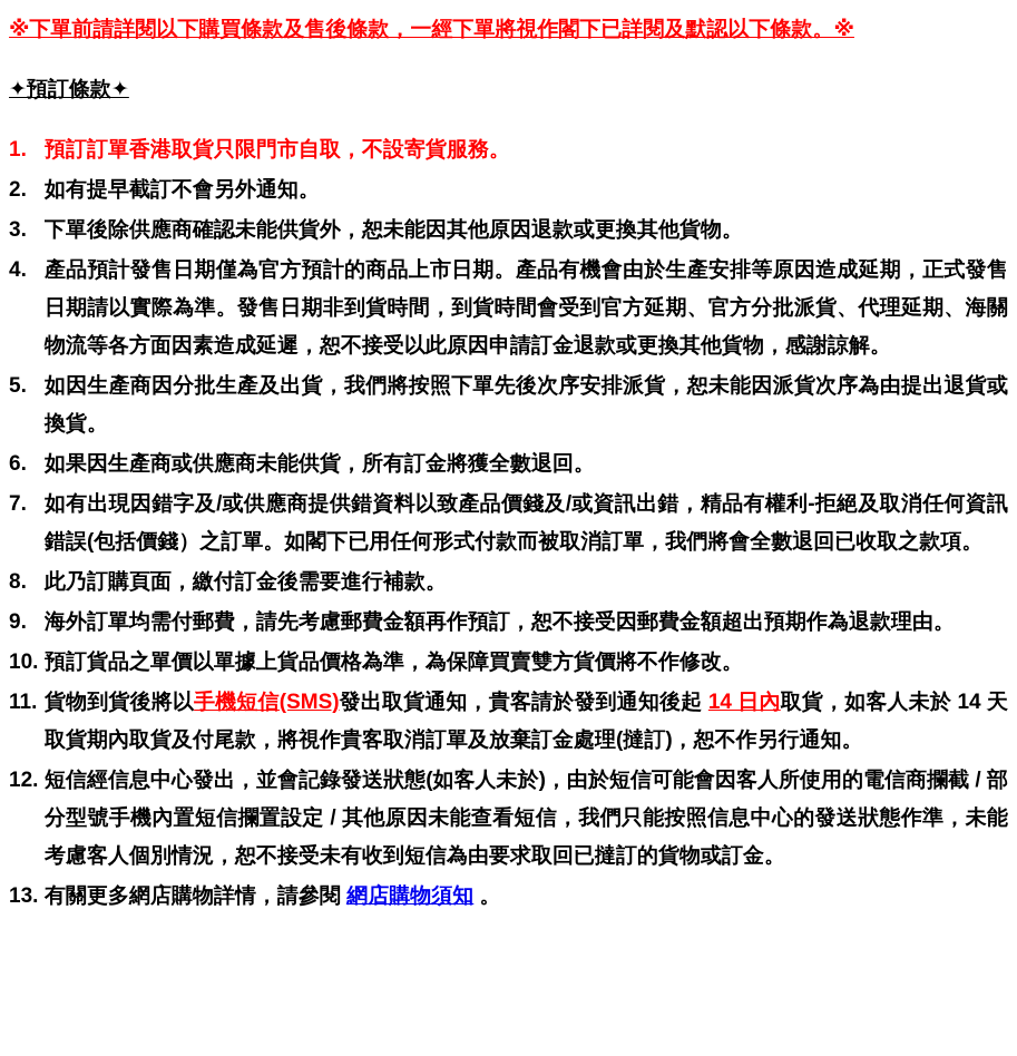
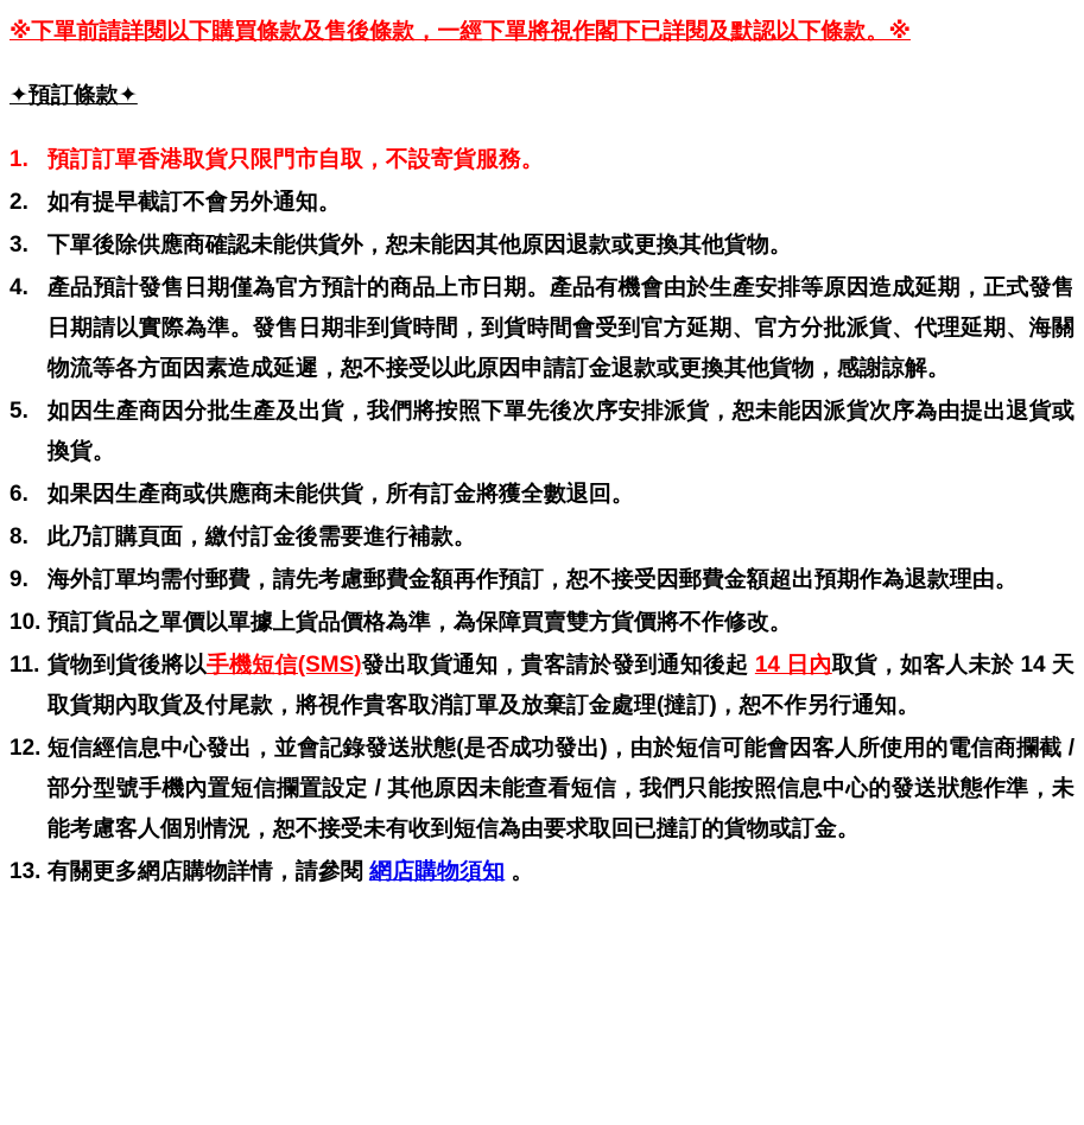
  ※下單前請詳閱以下購買條款及售後條款，一經下單將視作閣下已詳閱及默認以下條款。※
  ✦預訂條款✦
  1.
  預訂訂單香港取貨只限門市自取，不設寄貨服務。
  2.
  如有提早截訂不會另外通知。
  3.
  下單後除供應商確認未能供貨外，恕未能因其他原因退款或更換其他貨物。
  4.
  產品預計發售日期僅為官方預計的商品上市日期。產品有機會由於生產安排等原因造成延期，正式發售日期請以實際為準。發售日期非到貨時間，到貨時間會受到官方延期、官方分批派貨、代理延期、海關物流等各方面因素造成延遲，恕不接受以此原因申請訂金退款或更換其他貨物，感謝諒解。
  5.
  如因生產商因分批生產及出貨，我們將按照下單先後次序安排派貨，恕未能因派貨次序為由提出退貨或換貨。
  6.
  如果因生產商或供應商未能供貨，所有訂金將獲全數退回。
- 7.
- 如有出現因錯字及/或供應商提供錯資料以致產品價錢及/或資訊出錯，精品有權利-拒絕及取消任何資訊錯誤(包括價錢）之訂單。如閣下已用任何形式付款而被取消訂單，我們將會全數退回已收取之款項。
  8.
  此乃訂購頁面，繳付訂金後需要進行補款。
  9.
  海外訂單均需付郵費，請先考慮郵費金額再作預訂，恕不接受因郵費金額超出預期作為退款理由。
  10.
  預訂貨品之單價以單據上貨品價格為準，為保障買賣雙方貨價將不作修改。
  11.
  貨物到貨後將以手機短信(SMS)發出取貨通知，貴客請於發到通知後起 14 日內取貨，如客人未於 14 天取貨期內取貨及付尾款，將視作貴客取消訂單及放棄訂金處理(撻訂)，恕不作另行通知。
  12.
- 短信經信息中心發出，並會記錄發送狀態(如客人未於)，由於短信可能會因客人所使用的電信商攔截 / 部分型號手機內置短信攔置設定 / 其他原因未能查看短信，我們只能按照信息中心的發送狀態作準，未能考慮客人個別情況，恕不接受未有收到短信為由要求取回已撻訂的貨物或訂金。
+ 短信經信息中心發出，並會記錄發送狀態(是否成功發出)，由於短信可能會因客人所使用的電信商攔截 / 部分型號手機內置短信攔置設定 / 其他原因未能查看短信，我們只能按照信息中心的發送狀態作準，未能考慮客人個別情況，恕不接受未有收到短信為由要求取回已撻訂的貨物或訂金。
  13.
  有關更多網店購物詳情，請參閱 網店購物須知 。
